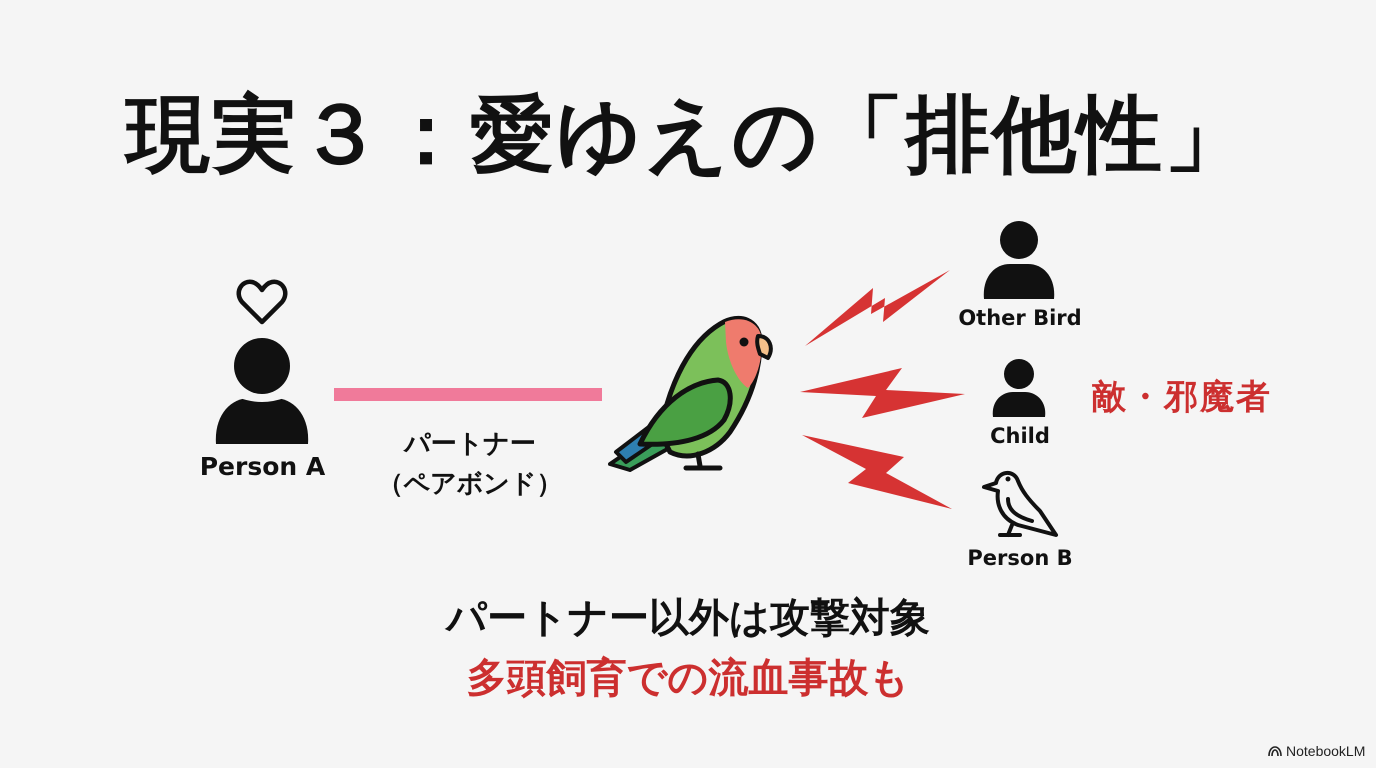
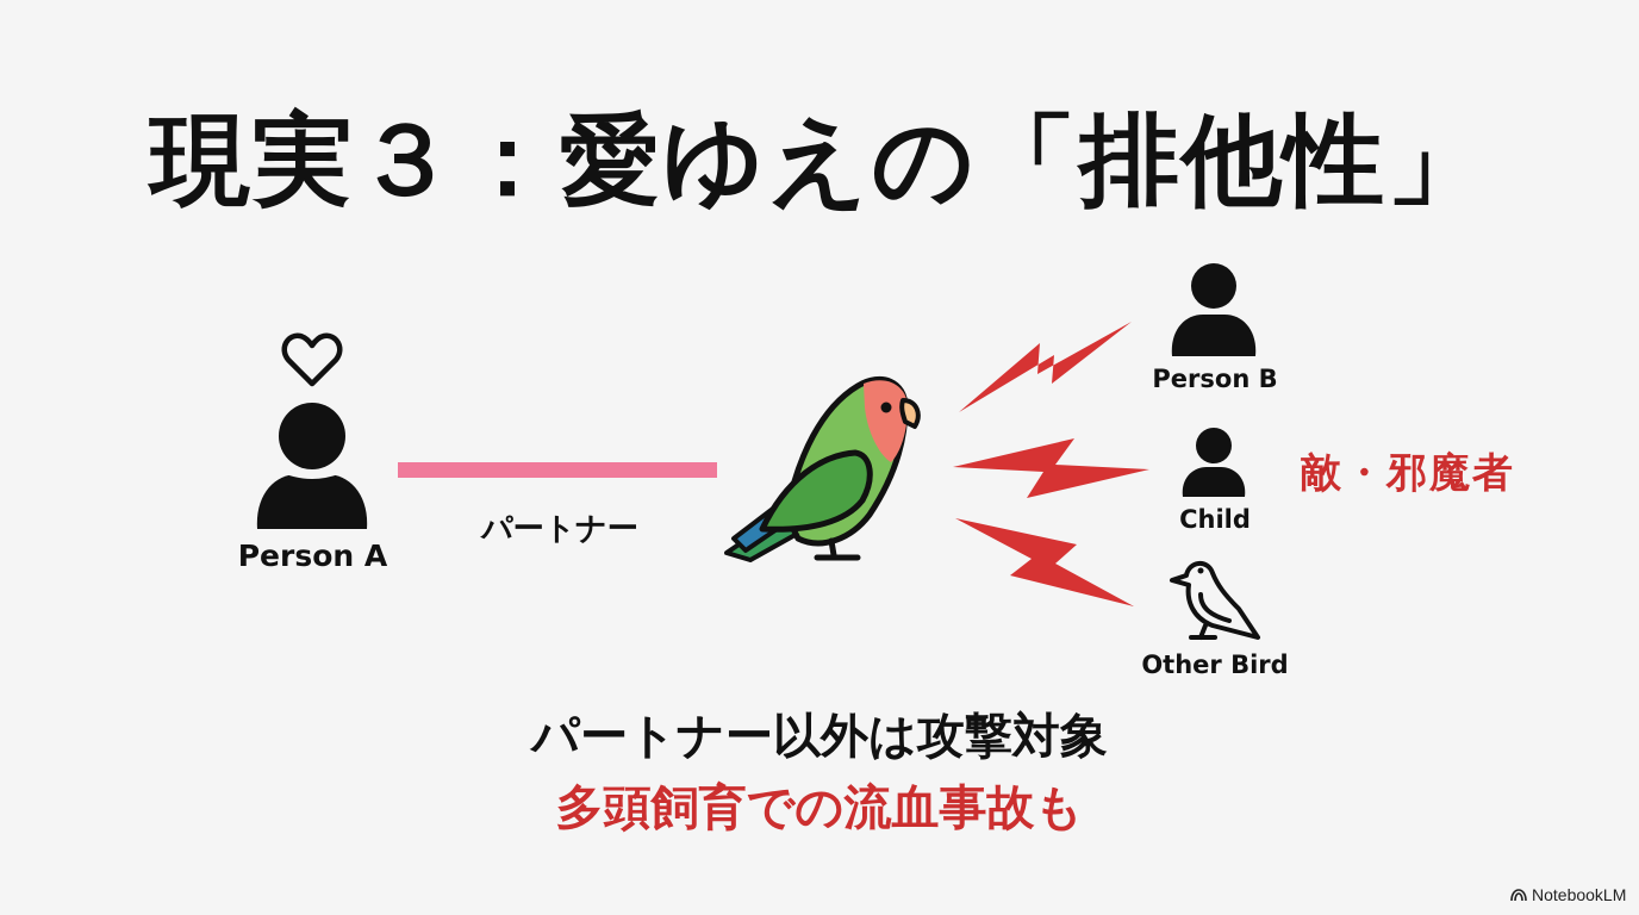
  現実３：愛ゆえの「排他性」
  Person A
  パートナー
- （ペアボンド）
- Other Bird
+ Person B
  Child
- Person B
+ Other Bird
  敵・邪魔者
  パートナー以外は攻撃対象
  多頭飼育での流血事故も
  NotebookLM
